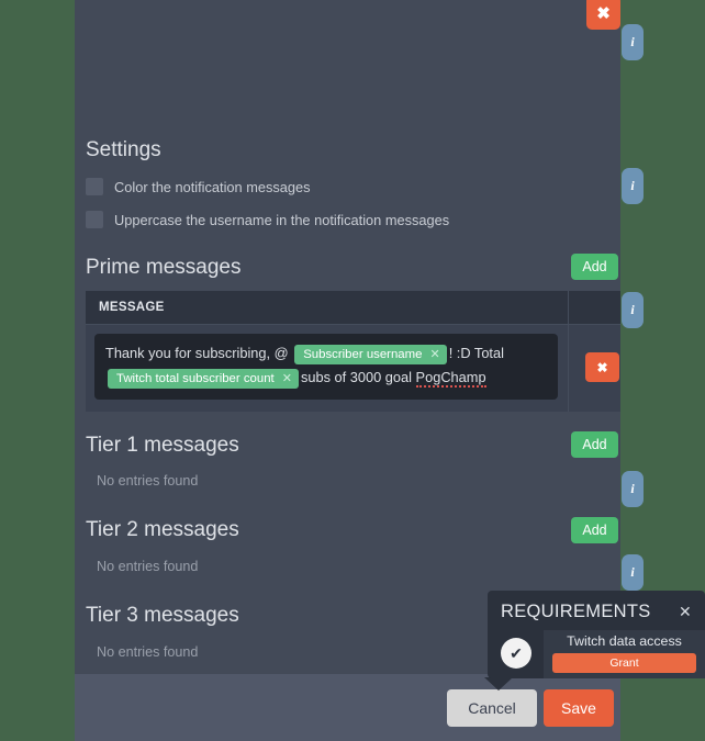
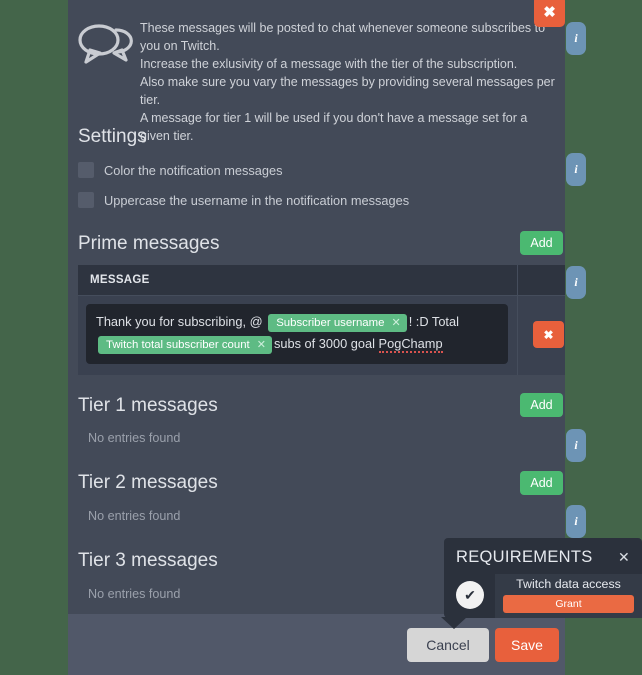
+ These messages will be posted to chat whenever someone subscribes to you on Twitch.
+ Increase the exlusivity of a message with the tier of the subscription.
+ Also make sure you vary the messages by providing several messages per tier.
+ A message for tier 1 will be used if you don't have a message set for a given tier.
  Settings
  Color the notification messages
  Uppercase the username in the notification messages
  Prime messages
  Add
  MESSAGE
  Thank you for subscribing, @
  Subscriber username
  ✕
  ! :D Total
  Twitch total subscriber count
  ✕
  subs of 3000 goal PogChamp
  ✖
  Tier 1 messages
  Add
  No entries found
  Tier 2 messages
  Add
  No entries found
  Tier 3 messages
  No entries found
  Cancel
  Save
  ✖
  i
  i
  i
  i
  i
  REQUIREMENTS
  ✕
  ✔
  Twitch data access
  Grant
